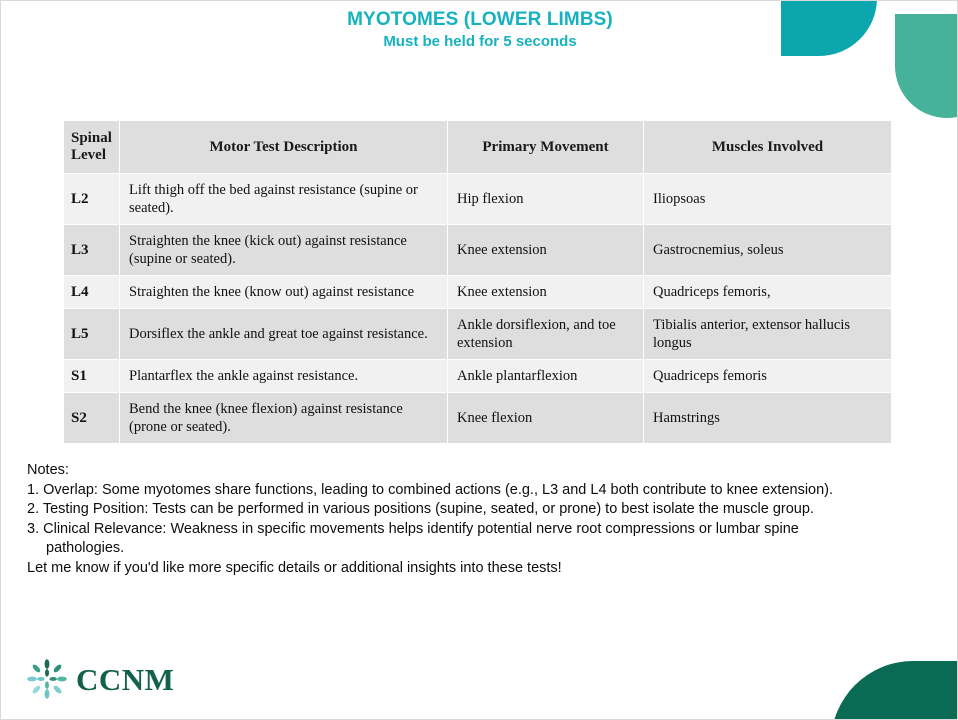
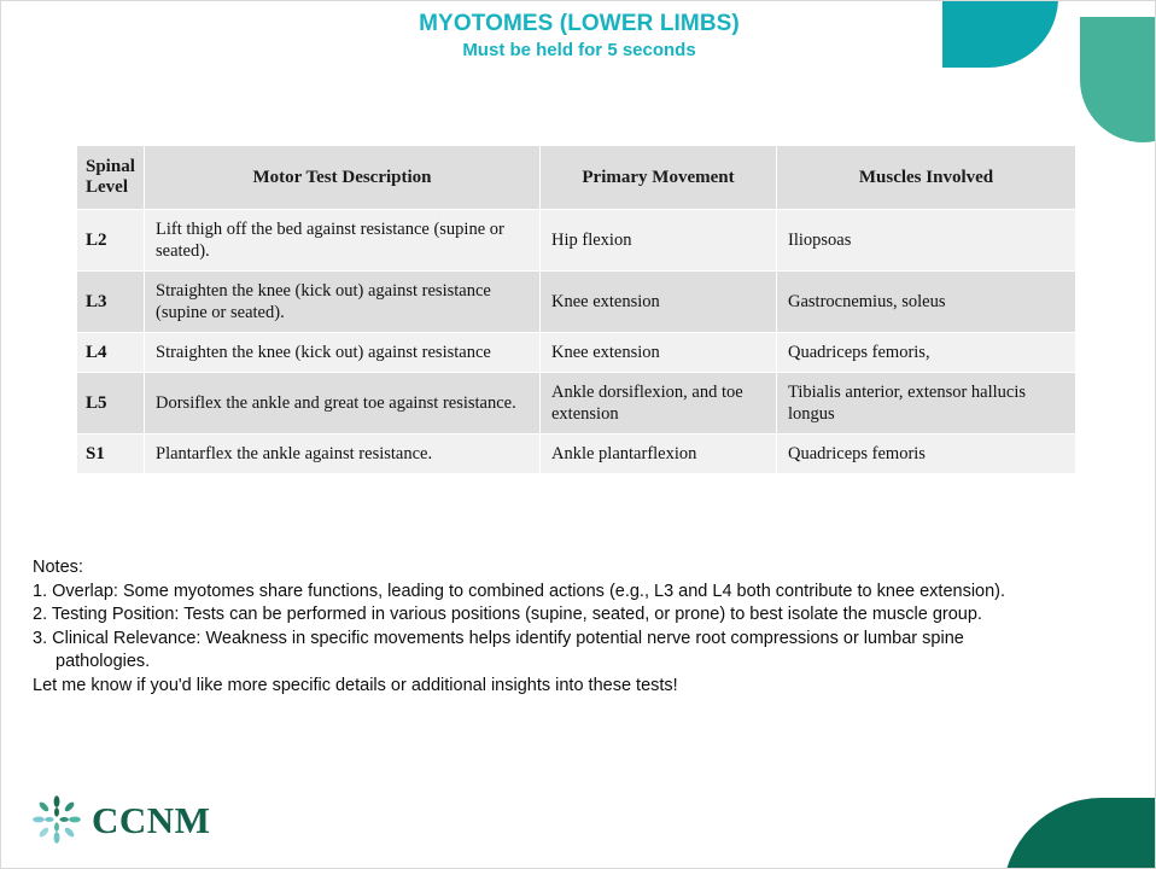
  MYOTOMES (LOWER LIMBS)
  Must be held for 5 seconds
  Spinal Level	Motor Test Description	Primary Movement	Muscles Involved
  L2	Lift thigh off the bed against resistance (supine or seated).	Hip flexion	Iliopsoas
  L3	Straighten the knee (kick out) against resistance (supine or seated).	Knee extension	Gastrocnemius, soleus
- L4	Straighten the knee (know out) against resistance	Knee extension	Quadriceps femoris,
+ L4	Straighten the knee (kick out) against resistance	Knee extension	Quadriceps femoris,
  L5	Dorsiflex the ankle and great toe against resistance.	Ankle dorsiflexion, and toe extension	Tibialis anterior, extensor hallucis longus
  S1	Plantarflex the ankle against resistance.	Ankle plantarflexion	Quadriceps femoris
- S2	Bend the knee (knee flexion) against resistance (prone or seated).	Knee flexion	Hamstrings
  Notes:
  1. Overlap: Some myotomes share functions, leading to combined actions (e.g., L3 and L4 both contribute to knee extension).
  2. Testing Position: Tests can be performed in various positions (supine, seated, or prone) to best isolate the muscle group.
  3. Clinical Relevance: Weakness in specific movements helps identify potential nerve root compressions or lumbar spine
  pathologies.
  Let me know if you'd like more specific details or additional insights into these tests!
  CCNM
